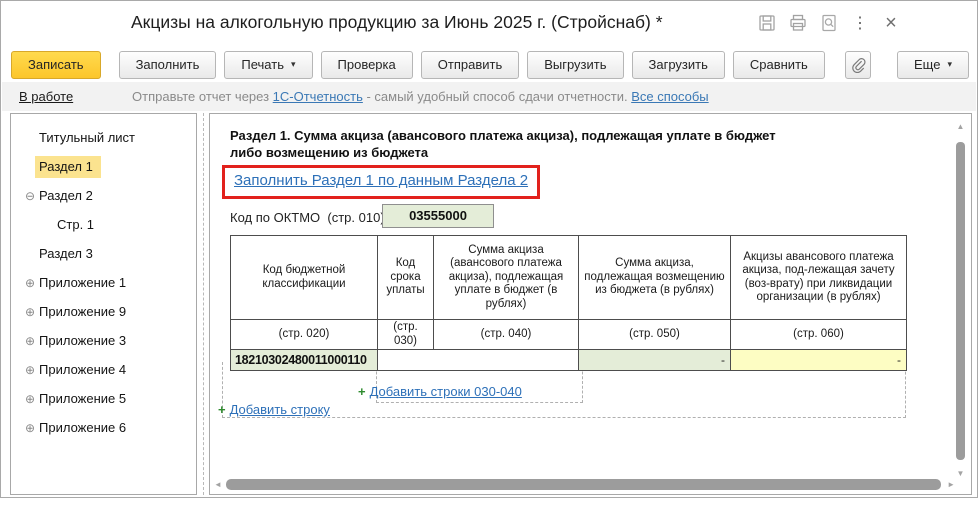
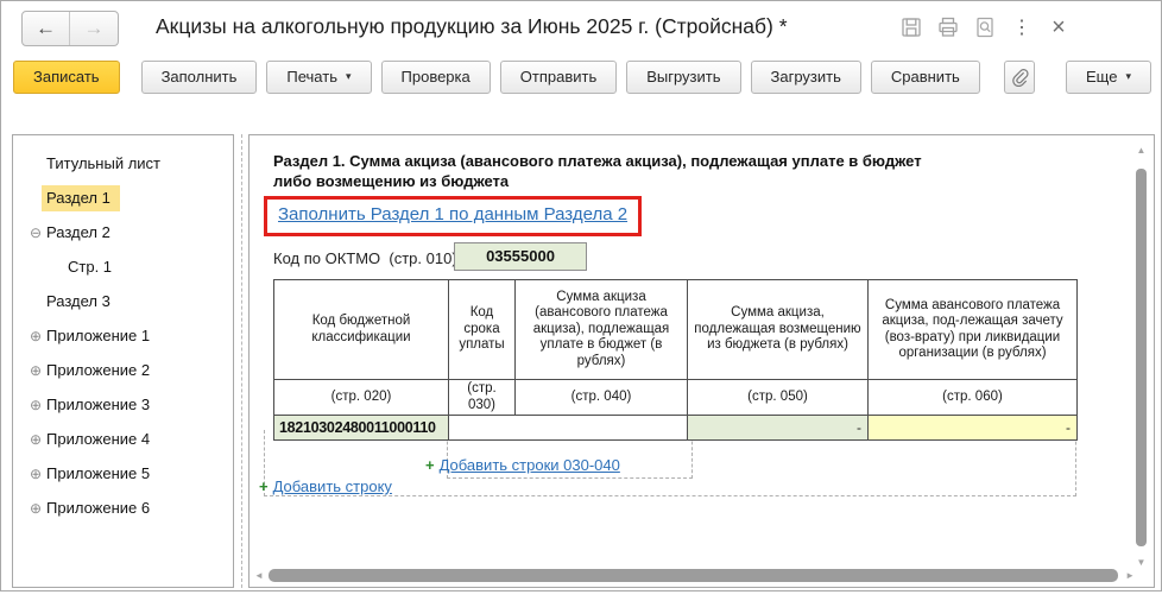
+ ←
+ →
  Акцизы на алкогольную продукцию за Июнь 2025 г. (Стройснаб) *
  ⋮
  ×
  Записать
  Заполнить
  Печать
  ▾
  Проверка
  Отправить
  Выгрузить
  Загрузить
  Сравнить
  Еще
  ▾
- В работе
- Отправьте отчет через 1С-Отчетность - самый удобный способ сдачи отчетности. Все способы
  Титульный лист
  Раздел 1
  ⊖
  Раздел 2
  Стр. 1
  Раздел 3
  ⊕
  Приложение 1
  ⊕
- Приложение 9
+ Приложение 2
  ⊕
  Приложение 3
  ⊕
  Приложение 4
  ⊕
  Приложение 5
  ⊕
  Приложение 6
  Раздел 1. Сумма акциза (авансового платежа акциза), подлежащая уплате в бюджет
  либо возмещению из бюджета
  Заполнить Раздел 1 по данным Раздела 2
  Код по ОКТМО (стр. 010
  03555000
- Код бюджетной классификации	Код срока уплаты	Сумма акциза (авансового платежа акциза), подлежащая уплате в бюджет (в рублях)	Сумма акциза, подлежащая возмещению из бюджета (в рублях)	Акцизы авансового платежа акциза, под-лежащая зачету (воз-врату) при ликвидации организации (в рублях)
+ Код бюджетной классификации	Код срока уплаты	Сумма акциза (авансового платежа акциза), подлежащая уплате в бюджет (в рублях)	Сумма акциза, подлежащая возмещению из бюджета (в рублях)	Сумма авансового платежа акциза, под-лежащая зачету (воз-врату) при ликвидации организации (в рублях)
  (стр. 020)	(стр. 030)	(стр. 040)	(стр. 050)	(стр. 060)
  18210302480011000110		-	-
  + Добавить строки 030-040
  + Добавить строку
  ▲
  ▼
  ◄
  ►
